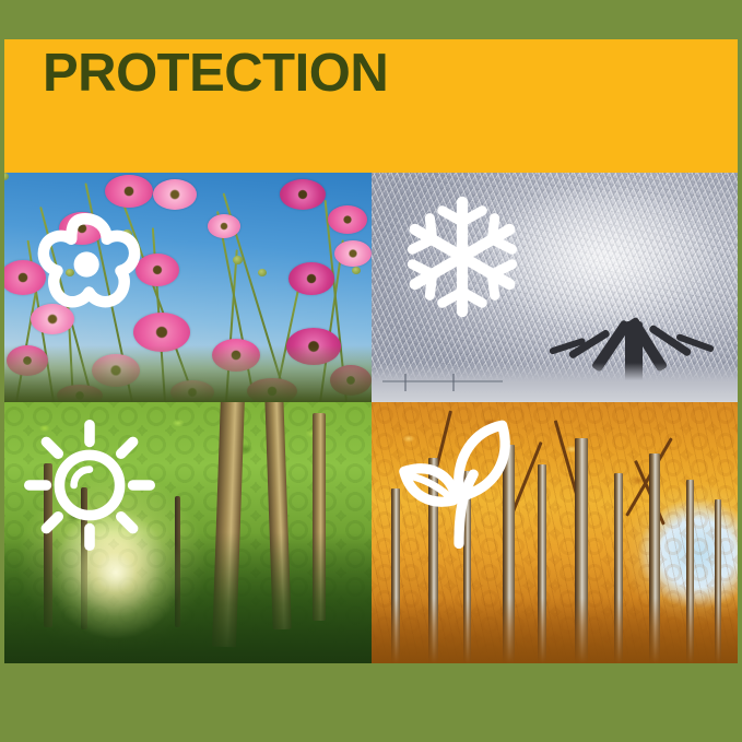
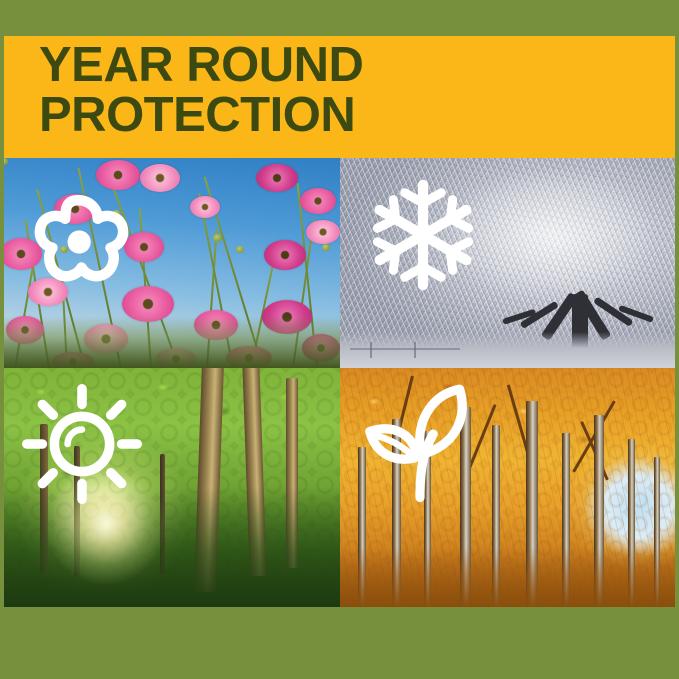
+ YEAR ROUND
  PROTECTION
